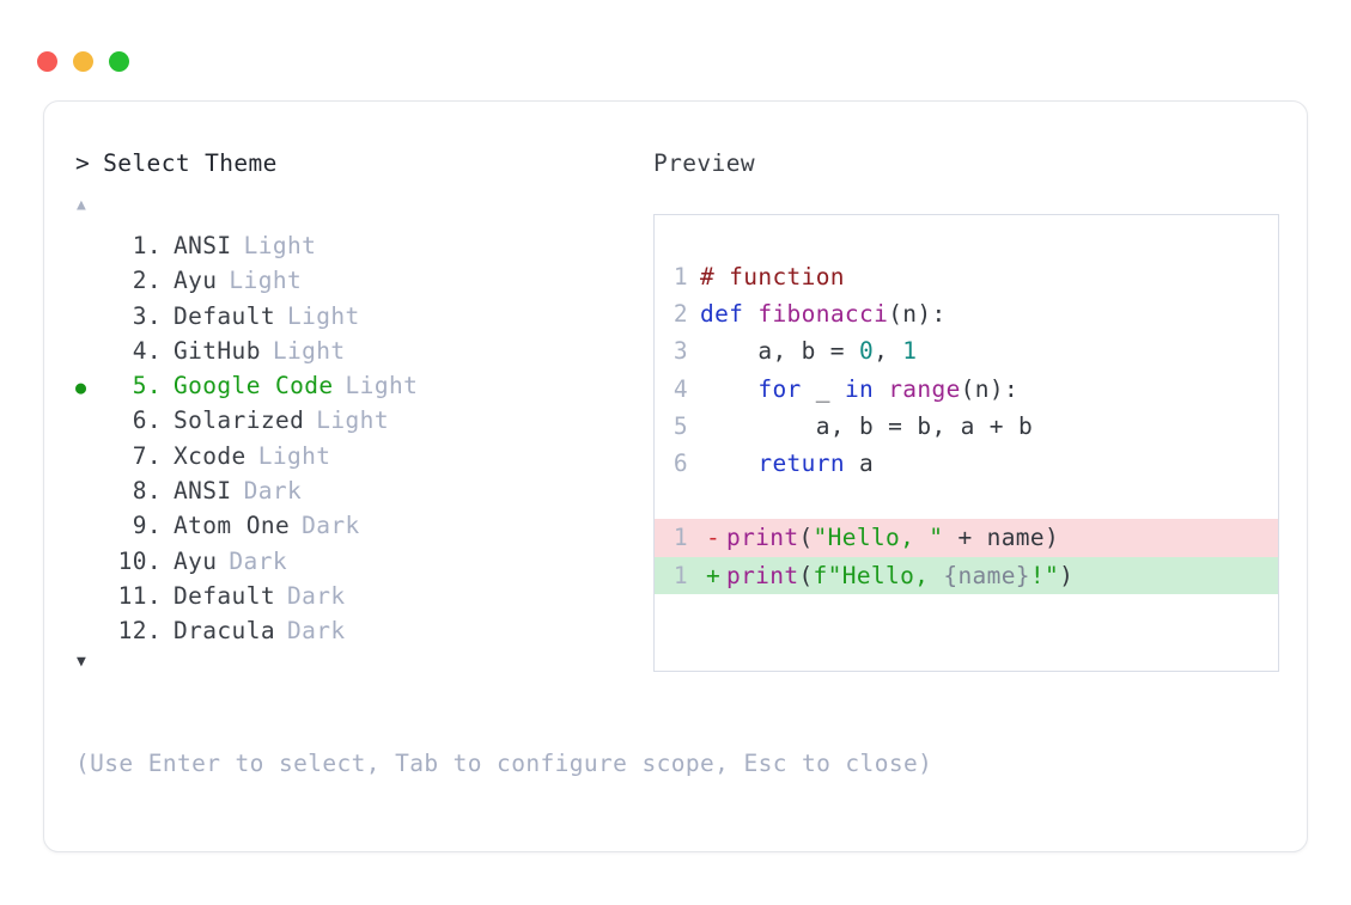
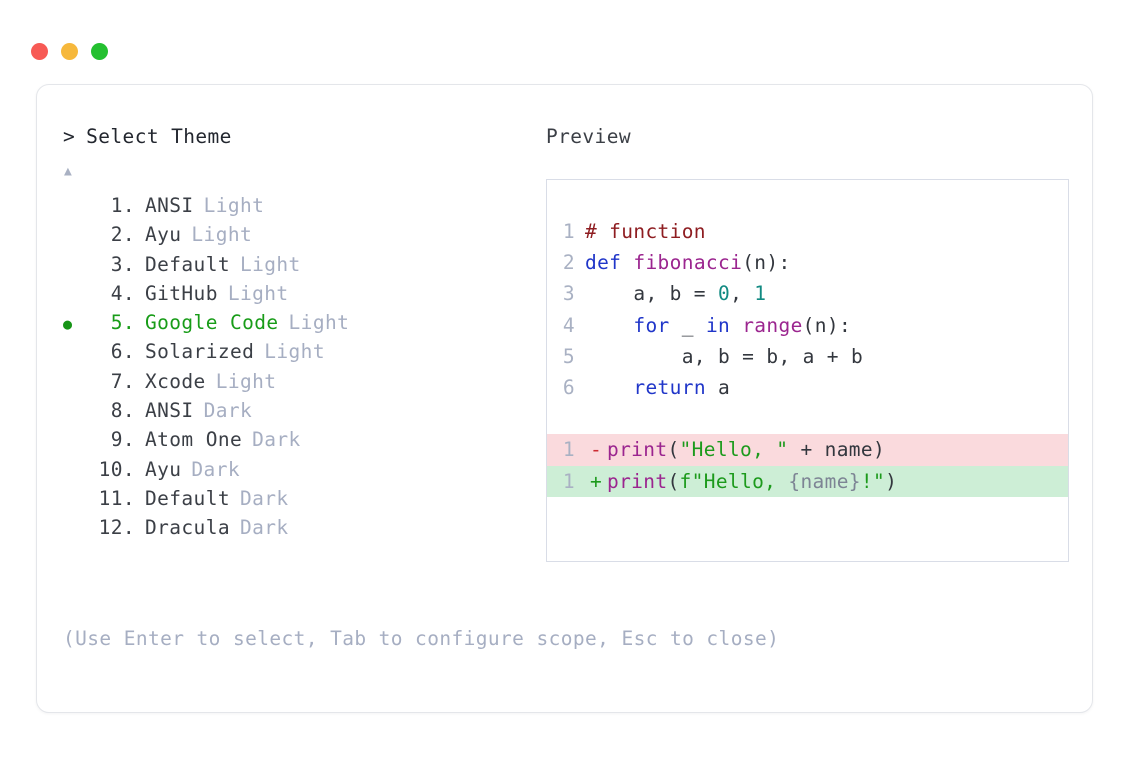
  >
  Select Theme
  ▲
  1.
  ANSI
  Light
  2.
  Ayu
  Light
  3.
  Default
  Light
  4.
  GitHub
  Light
  ●
  5.
  Google Code
  Light
  6.
  Solarized
  Light
  7.
  Xcode
  Light
  8.
  ANSI
  Dark
  9.
  Atom One
  Dark
  10.
  Ayu
  Dark
  11.
  Default
  Dark
  12.
  Dracula
  Dark
- ▼
  Preview
  1
  # function
  2
  def fibonacci(n):
  3
  a, b = 0, 1
  4
  for _ in range(n):
  5
  a, b = b, a + b
  6
  return a
  1
  -
  print("Hello, " + name)
  1
  +
  print(f"Hello, {name}!")
  (Use Enter to select, Tab to configure scope, Esc to close)
